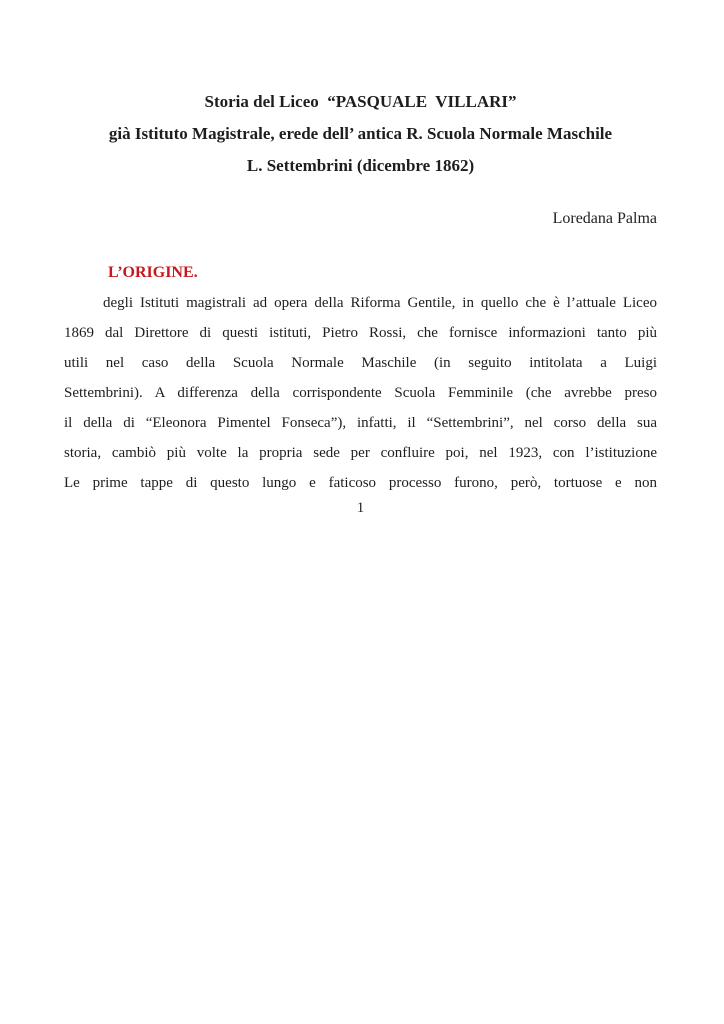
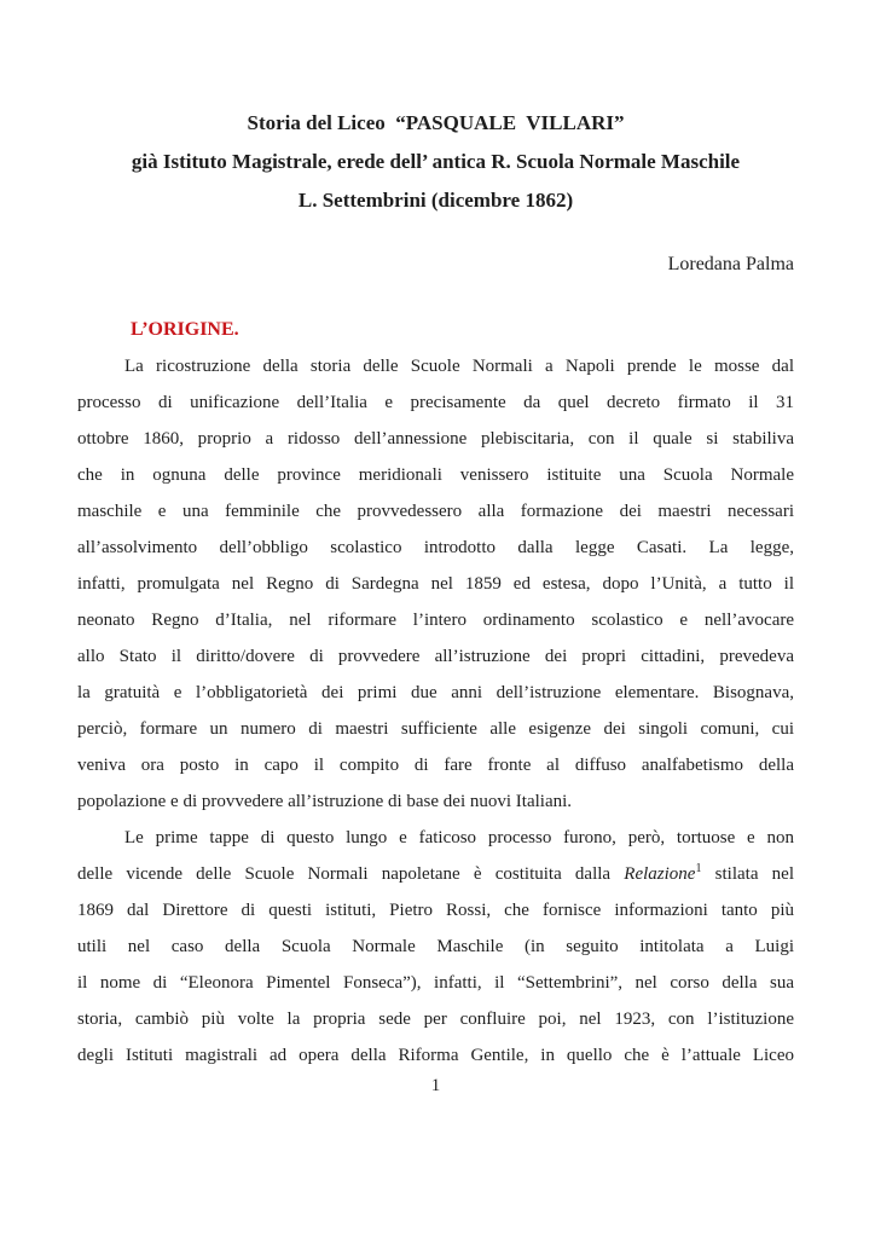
  Storia del Liceo “PASQUALE VILLARI”
  già Istituto Magistrale, erede dell’ antica R. Scuola Normale Maschile
  L. Settembrini (dicembre 1862)
  Loredana Palma
  L’ORIGINE.
+ La ricostruzione della storia delle Scuole Normali a Napoli prende le mosse dal
+ processo di unificazione dell’Italia e precisamente da quel decreto firmato il 31
+ ottobre 1860, proprio a ridosso dell’annessione plebiscitaria, con il quale si stabiliva
+ che in ognuna delle province meridionali venissero istituite una Scuola Normale
+ maschile e una femminile che provvedessero alla formazione dei maestri necessari
+ all’assolvimento dell’obbligo scolastico introdotto dalla legge Casati. La legge,
+ infatti, promulgata nel Regno di Sardegna nel 1859 ed estesa, dopo l’Unità, a tutto il
+ neonato Regno d’Italia, nel riformare l’intero ordinamento scolastico e nell’avocare
+ allo Stato il diritto/dovere di provvedere all’istruzione dei propri cittadini, prevedeva
+ la gratuità e l’obbligatorietà dei primi due anni dell’istruzione elementare. Bisognava,
+ perciò, formare un numero di maestri sufficiente alle esigenze dei singoli comuni, cui
+ veniva ora posto in capo il compito di fare fronte al diffuso analfabetismo della
+ popolazione e di provvedere all’istruzione di base dei nuovi Italiani.
- degli Istituti magistrali ad opera della Riforma Gentile, in quello che è l’attuale Liceo
+ Le prime tappe di questo lungo e faticoso processo furono, però, tortuose e non
+ delle vicende delle Scuole Normali napoletane è costituita dalla Relazione1 stilata nel
  1869 dal Direttore di questi istituti, Pietro Rossi, che fornisce informazioni tanto più
  utili nel caso della Scuola Normale Maschile (in seguito intitolata a Luigi
- Settembrini). A differenza della corrispondente Scuola Femminile (che avrebbe preso
- il della di “Eleonora Pimentel Fonseca”), infatti, il “Settembrini”, nel corso della sua
+ il nome di “Eleonora Pimentel Fonseca”), infatti, il “Settembrini”, nel corso della sua
  storia, cambiò più volte la propria sede per confluire poi, nel 1923, con l’istituzione
- Le prime tappe di questo lungo e faticoso processo furono, però, tortuose e non
+ degli Istituti magistrali ad opera della Riforma Gentile, in quello che è l’attuale Liceo
  1
